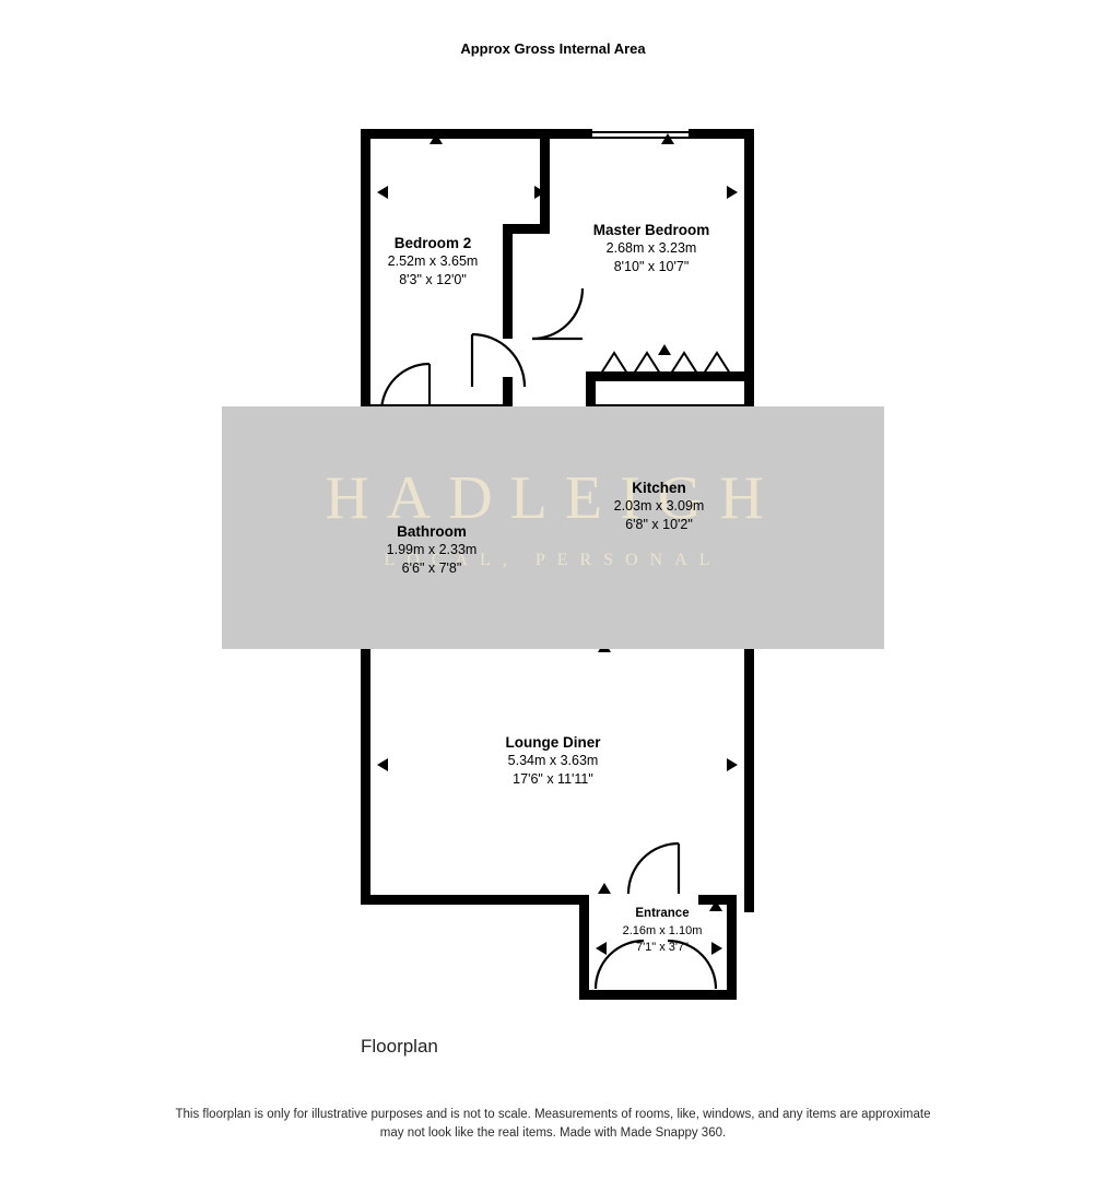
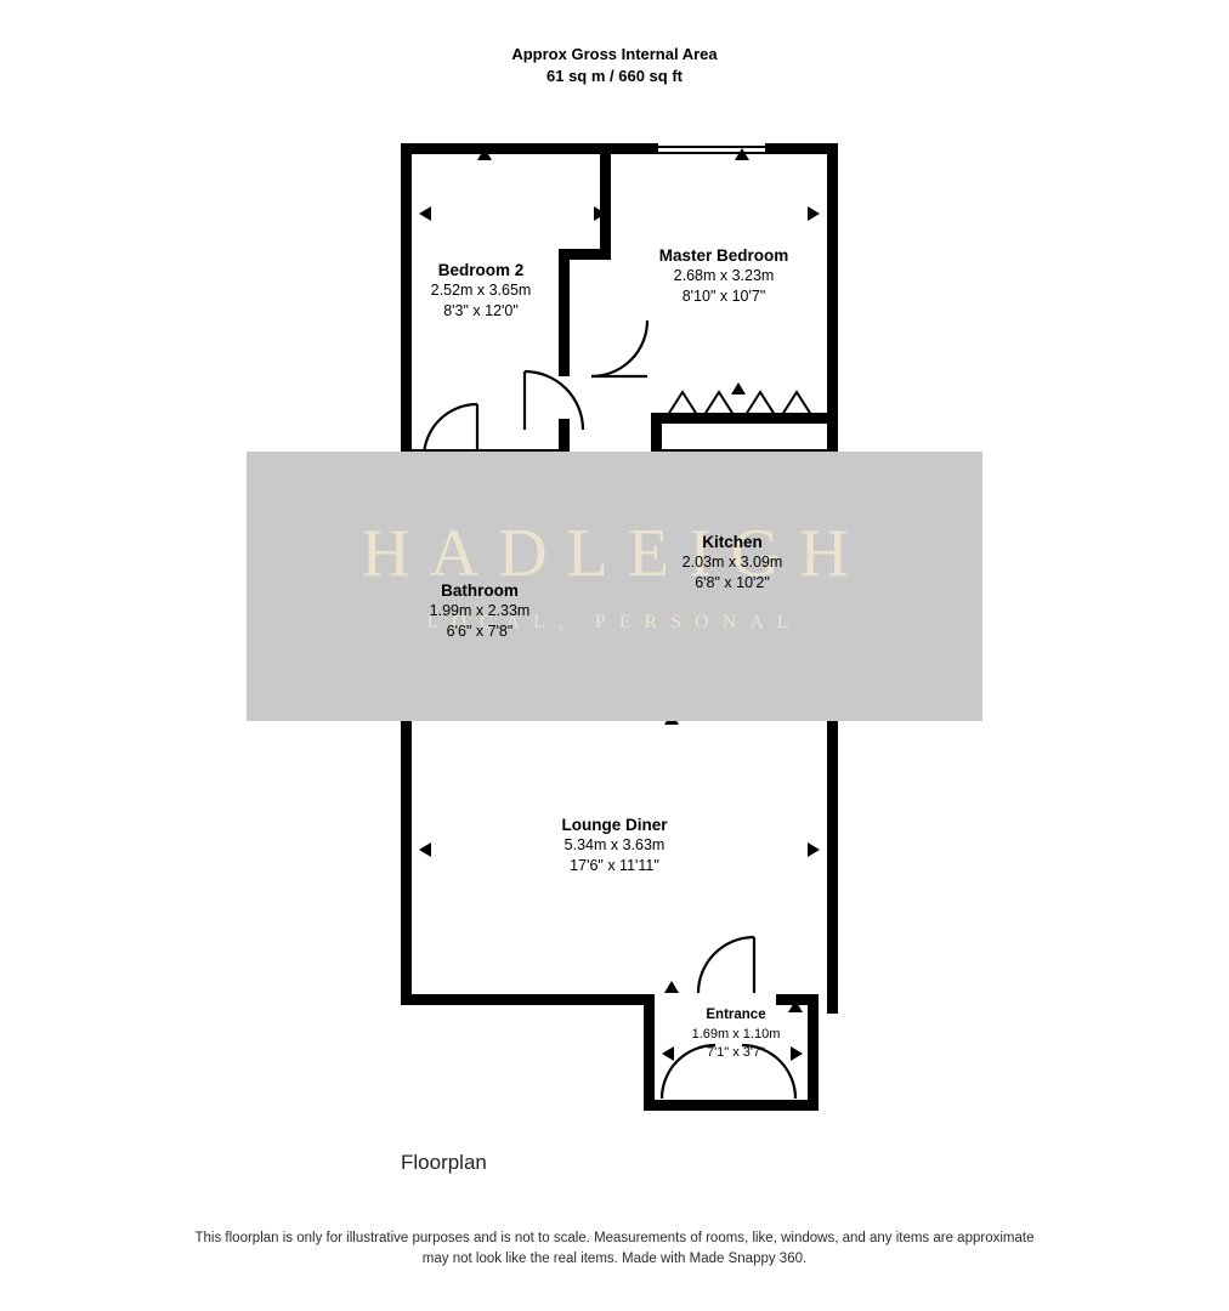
  Approx Gross Internal Area
+ 61 sq m / 660 sq ft
  HADLEIGH
  LOCAL, PERSONAL
  Bedroom 2
  2.52m x 3.65m
  8'3" x 12'0"
  Master Bedroom
  2.68m x 3.23m
  8'10" x 10'7"
  Kitchen
  2.03m x 3.09m
  6'8" x 10'2"
  Bathroom
  1.99m x 2.33m
  6'6" x 7'8"
  Lounge Diner
  5.34m x 3.63m
  17'6" x 11'11"
  Entrance
- 2.16m x 1.10m
+ 1.69m x 1.10m
  7'1" x 3'7"
  Floorplan
  This floorplan is only for illustrative purposes and is not to scale. Measurements of rooms, like, windows, and any items are approximate
  may not look like the real items. Made with Made Snappy 360.
